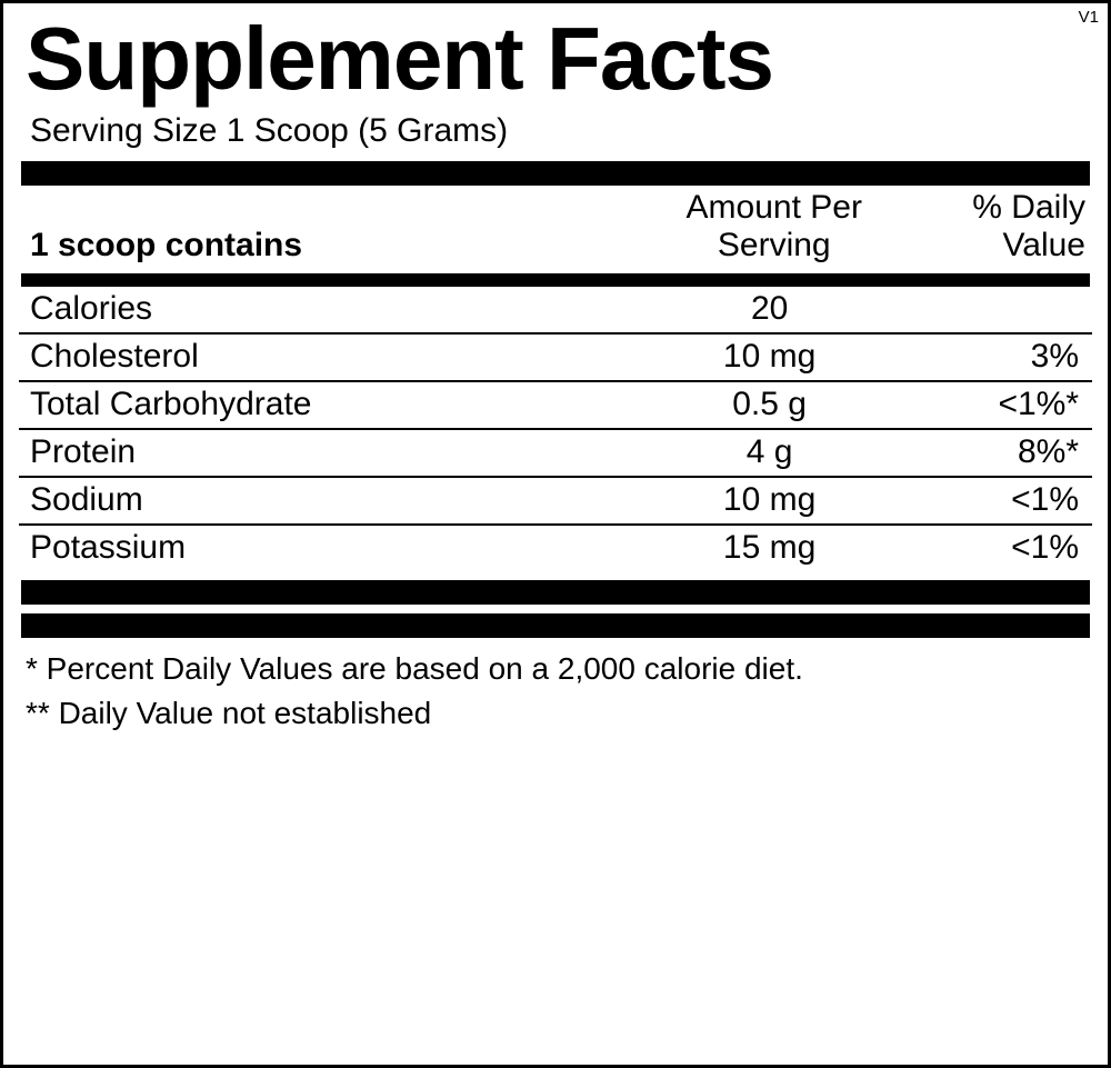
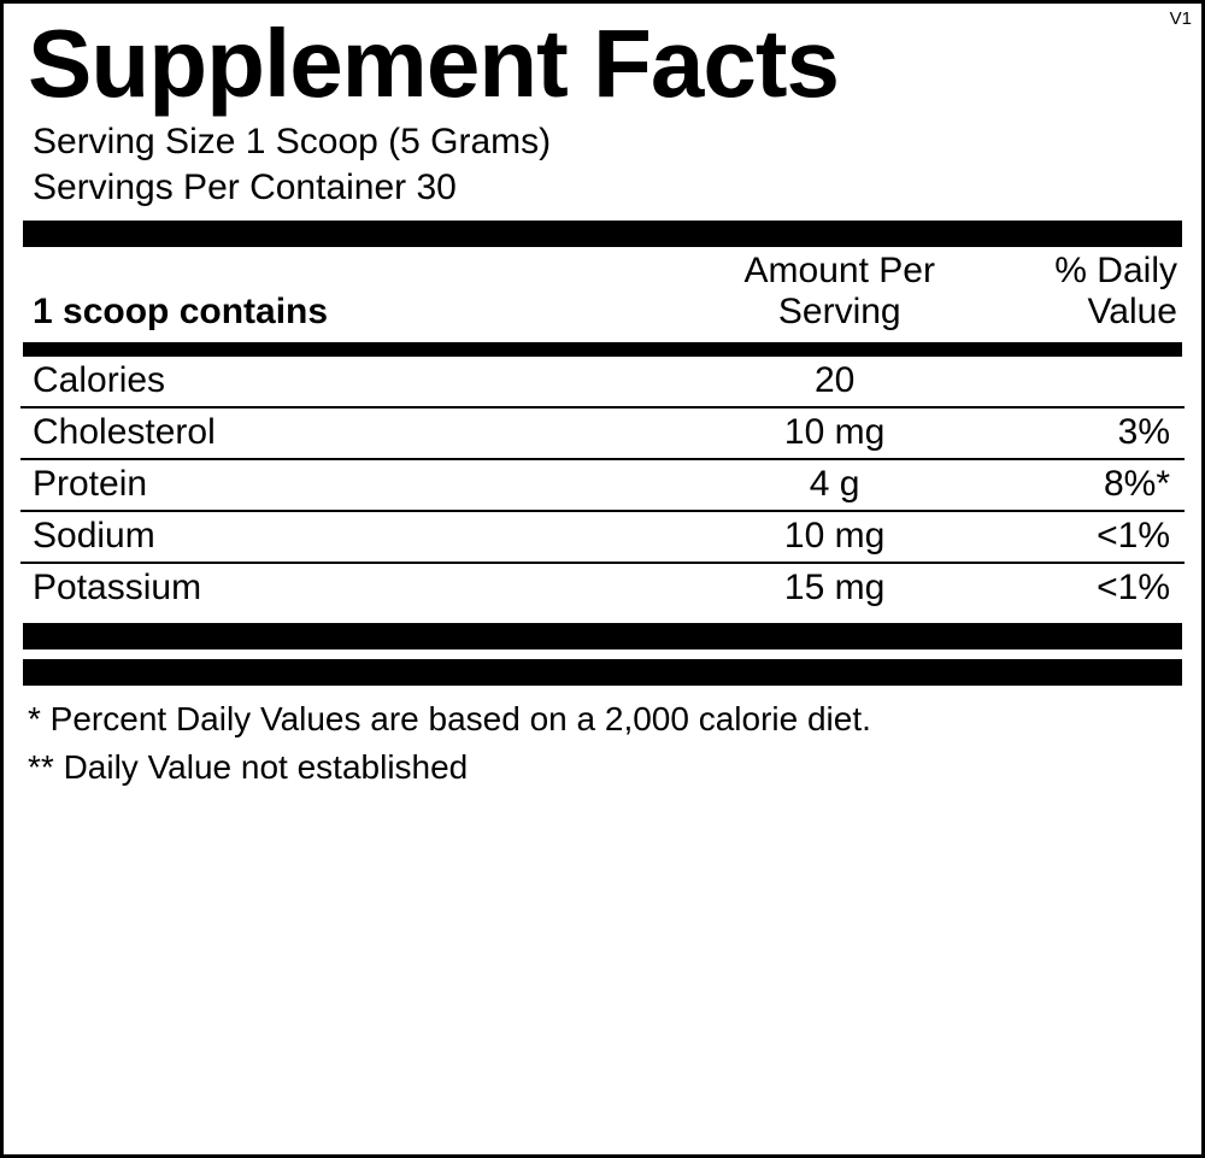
  V1
  Supplement Facts
  Serving Size 1 Scoop (5 Grams)
+ Servings Per Container 30
  1 scoop contains	Amount Per Serving	% Daily Value
  Calories	20
  Cholesterol	10 mg	3%
- Total Carbohydrate	0.5 g	<1%*
  Protein	4 g	8%*
  Sodium	10 mg	<1%
  Potassium	15 mg	<1%
  * Percent Daily Values are based on a 2,000 calorie diet.
  ** Daily Value not established
